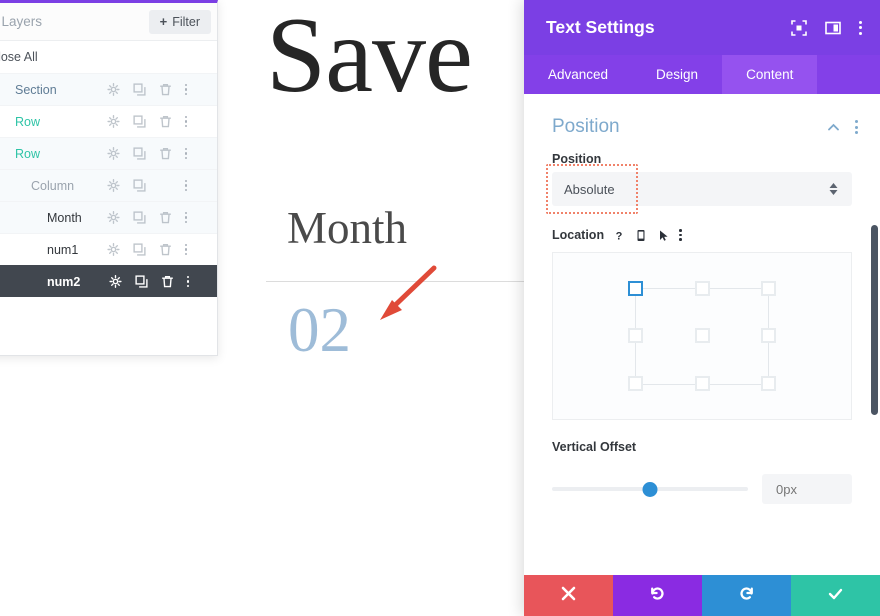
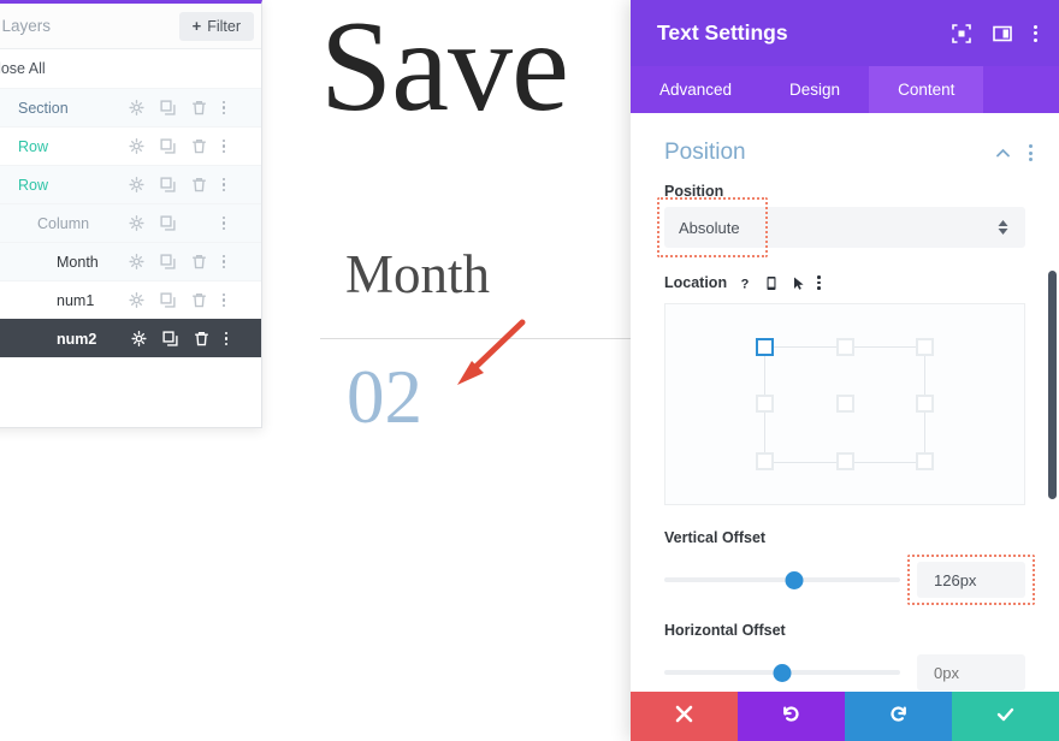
  Save
  Month
  02
  +
  Filter
  Section
  Row
  Row
  Column
  Month
  num1
  num2
  Text Settings
  Advanced
  Design
  Content
  Position
  Position
  Absolute
  Location
  ?
  Vertical Offset
+ 126px
+ Horizontal Offset
  0px
